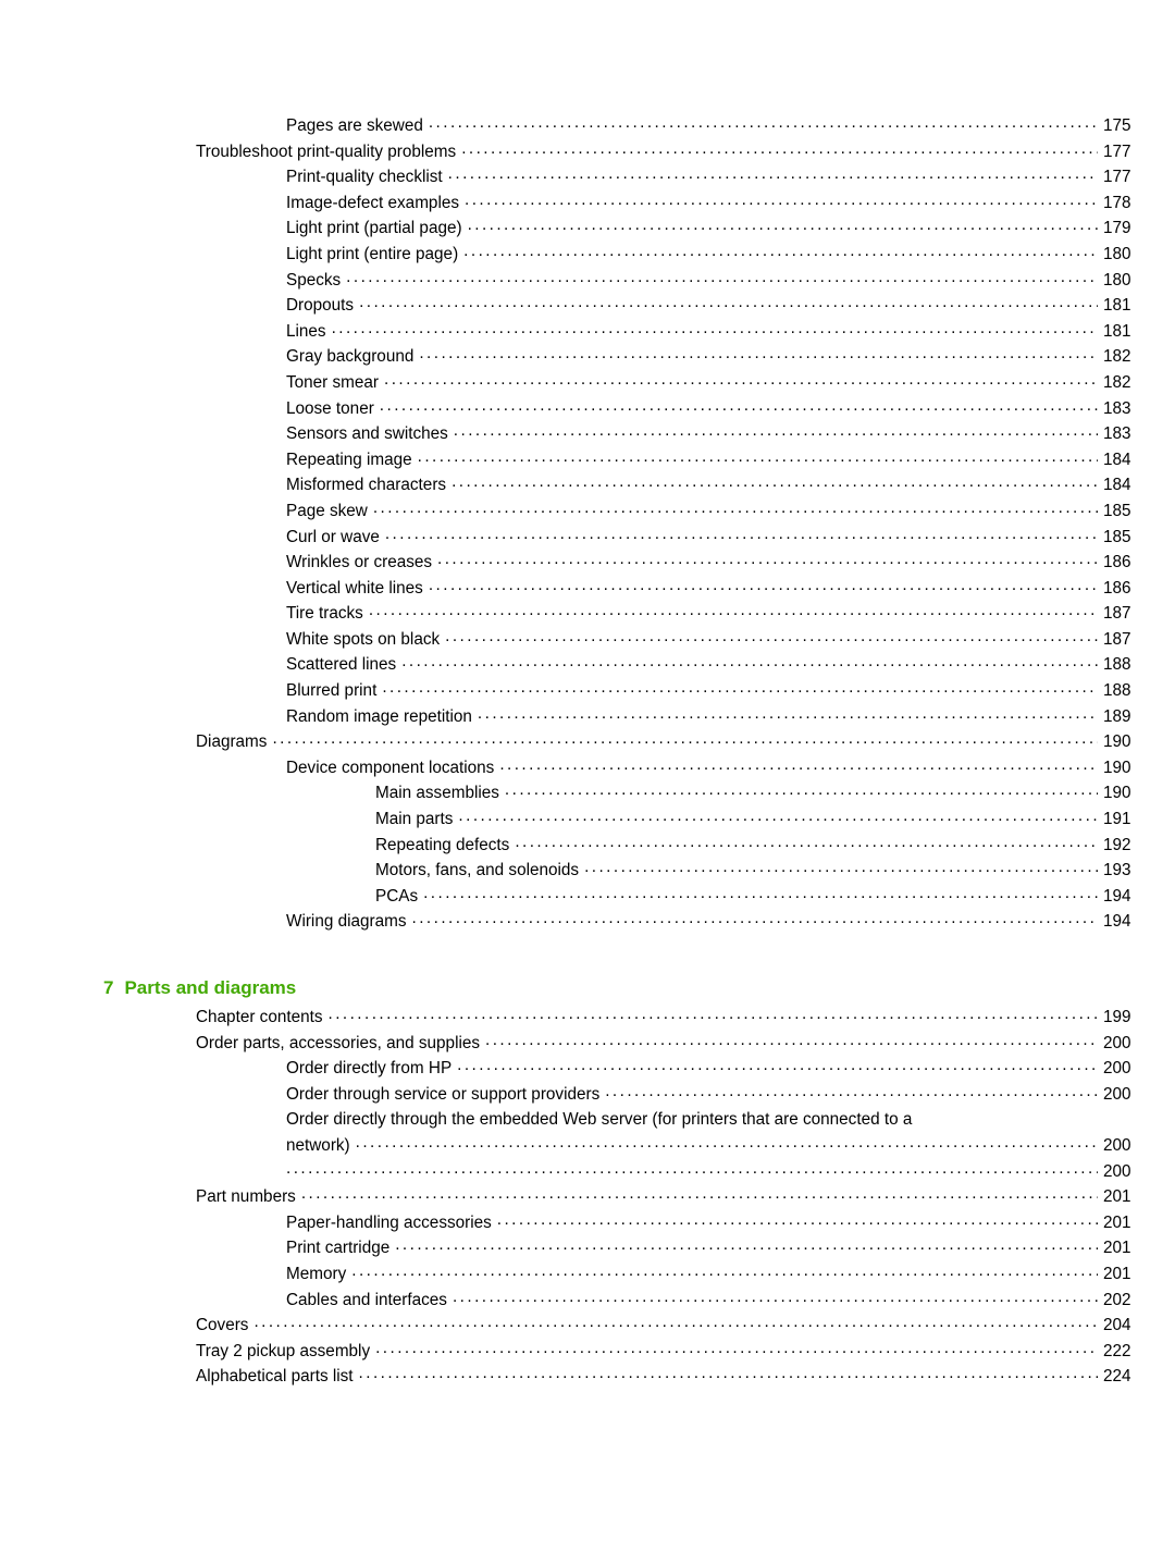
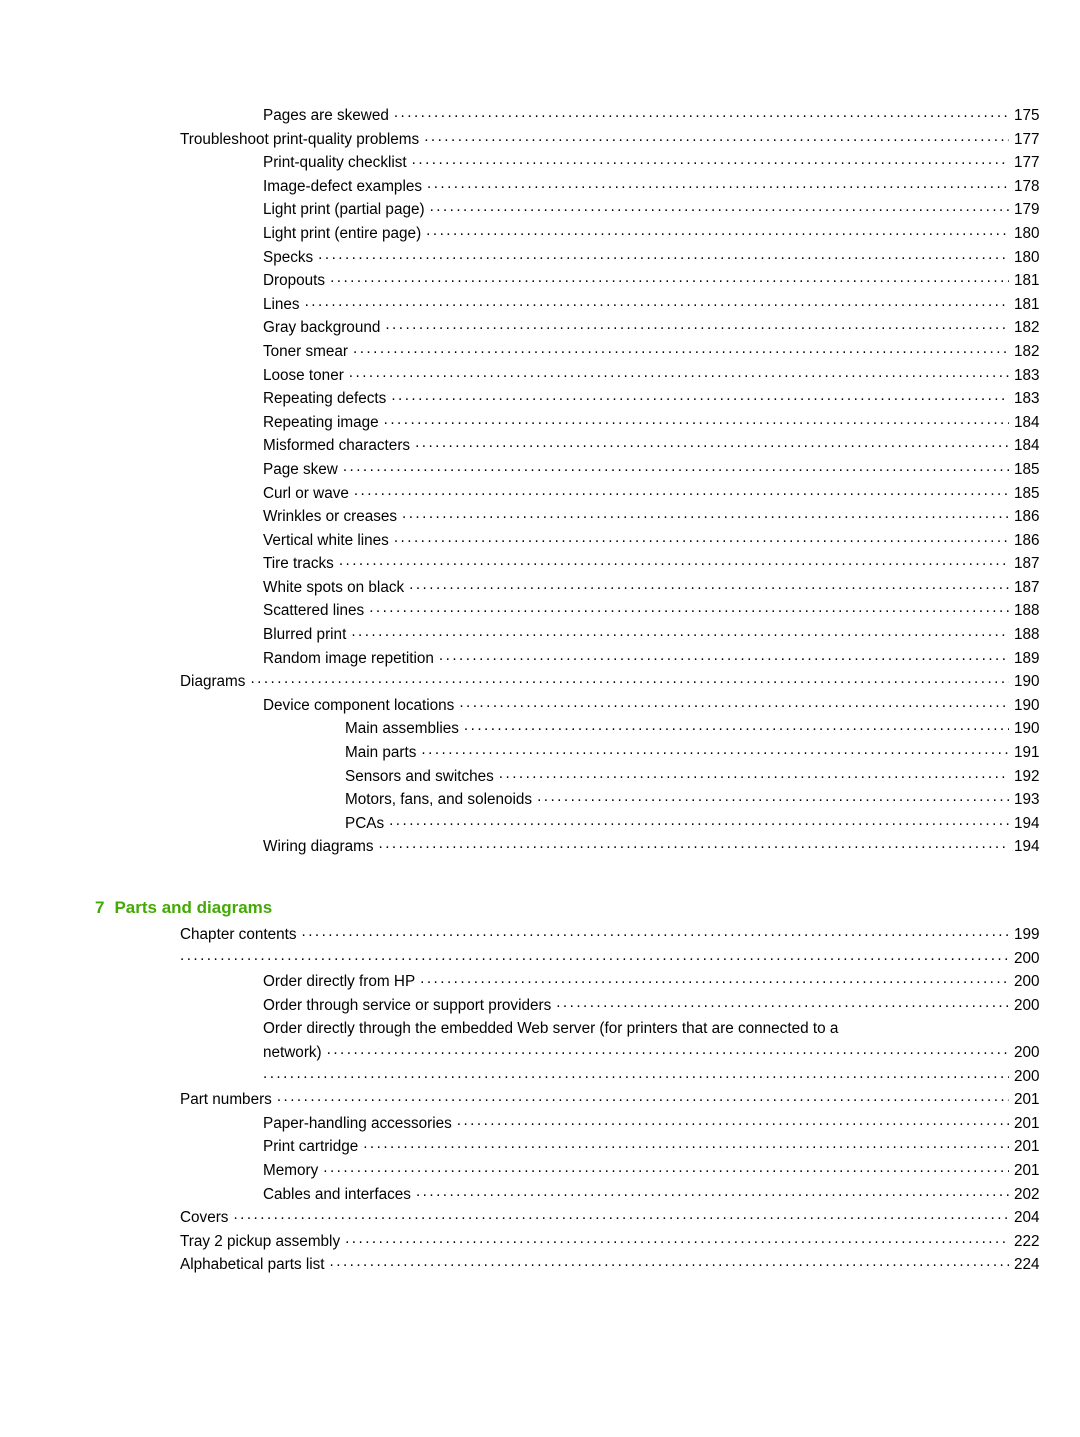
  Pages are skewed
  175
  Troubleshoot print-quality problems
  177
  Print-quality checklist
  177
  Image-defect examples
  178
  Light print (partial page)
  179
  Light print (entire page)
  180
  Specks
  180
  Dropouts
  181
  Lines
  181
  Gray background
  182
  Toner smear
  182
  Loose toner
  183
- Sensors and switches
+ Repeating defects
  183
  Repeating image
  184
  Misformed characters
  184
  Page skew
  185
  Curl or wave
  185
  Wrinkles or creases
  186
  Vertical white lines
  186
  Tire tracks
  187
  White spots on black
  187
  Scattered lines
  188
  Blurred print
  188
  Random image repetition
  189
  Diagrams
  190
  Device component locations
  190
  Main assemblies
  190
  Main parts
  191
- Repeating defects
+ Sensors and switches
  192
  Motors, fans, and solenoids
  193
  PCAs
  194
  Wiring diagrams
  194
  7 Parts and diagrams
  Chapter contents
  199
- Order parts, accessories, and supplies
  200
  Order directly from HP
  200
  Order through service or support providers
  200
  Order directly through the embedded Web server (for printers that are connected to a
  network)
  200
  200
  Part numbers
  201
  Paper-handling accessories
  201
  Print cartridge
  201
  Memory
  201
  Cables and interfaces
  202
  Covers
  204
  Tray 2 pickup assembly
  222
  Alphabetical parts list
  224
